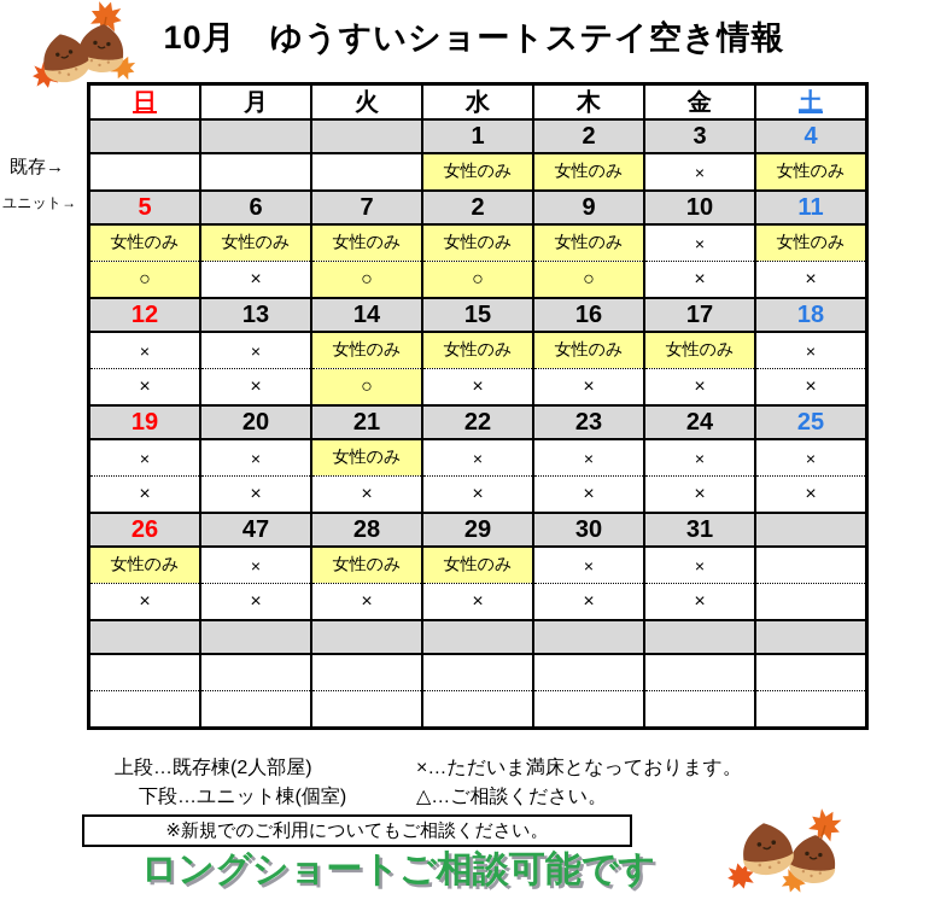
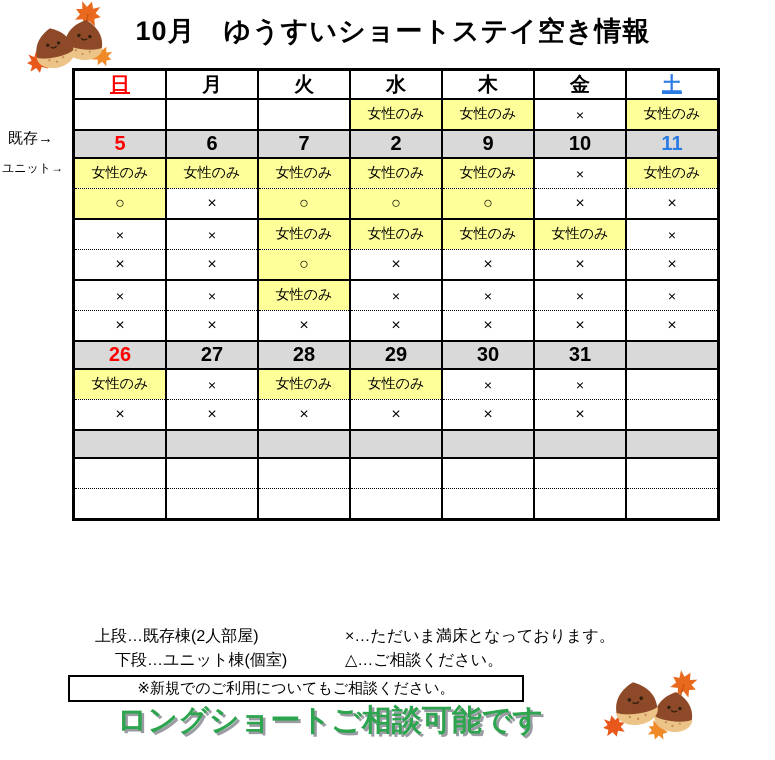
  10月 ゆうすいショートステイ空き情報
  既存→
  ユニット→
  日	月	火	水	木	金	土
- 			1	2	3	4
  			女性のみ	女性のみ	×	女性のみ
  5	6	7	2	9	10	11
  女性のみ	女性のみ	女性のみ	女性のみ	女性のみ	×	女性のみ
  ○	×	○	○	○	×	×
- 12	13	14	15	16	17	18
  ×	×	女性のみ	女性のみ	女性のみ	女性のみ	×
  ×	×	○	×	×	×	×
- 19	20	21	22	23	24	25
  ×	×	女性のみ	×	×	×	×
  ×	×	×	×	×	×	×
- 26	47	28	29	30	31
+ 26	27	28	29	30	31
  女性のみ	×	女性のみ	女性のみ	×	×
  ×	×	×	×	×	×
  上段…既存棟(2人部屋)
  ×…ただいま満床となっております。
  下段…ユニット棟(個室)
  △…ご相談ください。
  ※新規でのご利用についてもご相談ください。
  ロングショートご相談可能です
